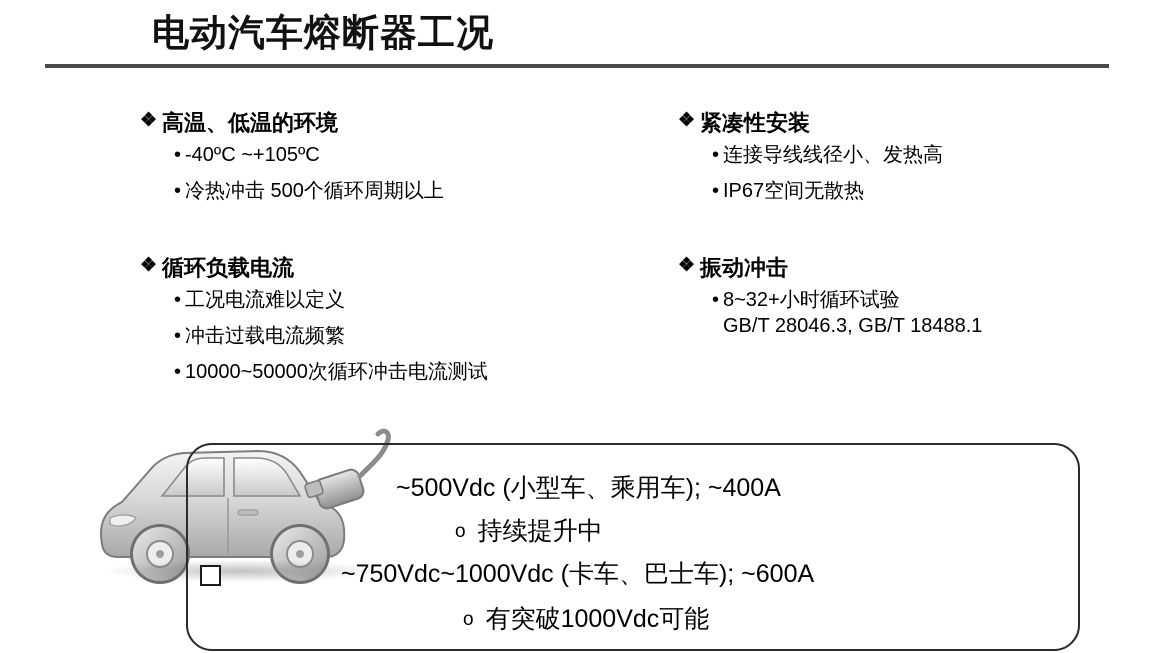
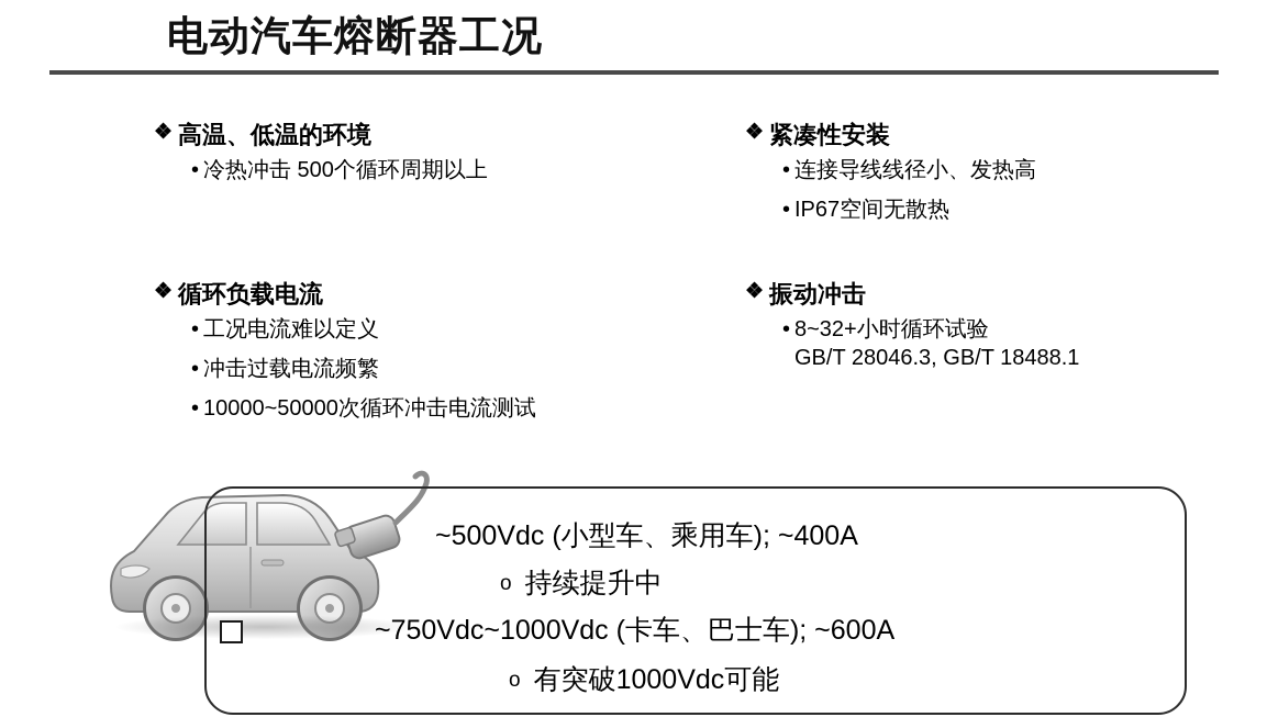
  电动汽车熔断器工况
  ❖
  高温、低温的环境
- • -40ºC ~+105ºC
  • 冷热冲击 500个循环周期以上
  ❖
  循环负载电流
  • 工况电流难以定义
  • 冲击过载电流频繁
  • 10000~50000次循环冲击电流测试
  ❖
  紧凑性安装
  • 连接导线线径小、发热高
  • IP67空间无散热
  ❖
  振动冲击
  • 8~32+小时循环试验
  GB/T 28046.3, GB/T 18488.1
  ~500Vdc (小型车、乘用车); ~400A
  o 持续提升中
  ~750Vdc~1000Vdc (卡车、巴士车); ~600A
  o 有突破1000Vdc可能
